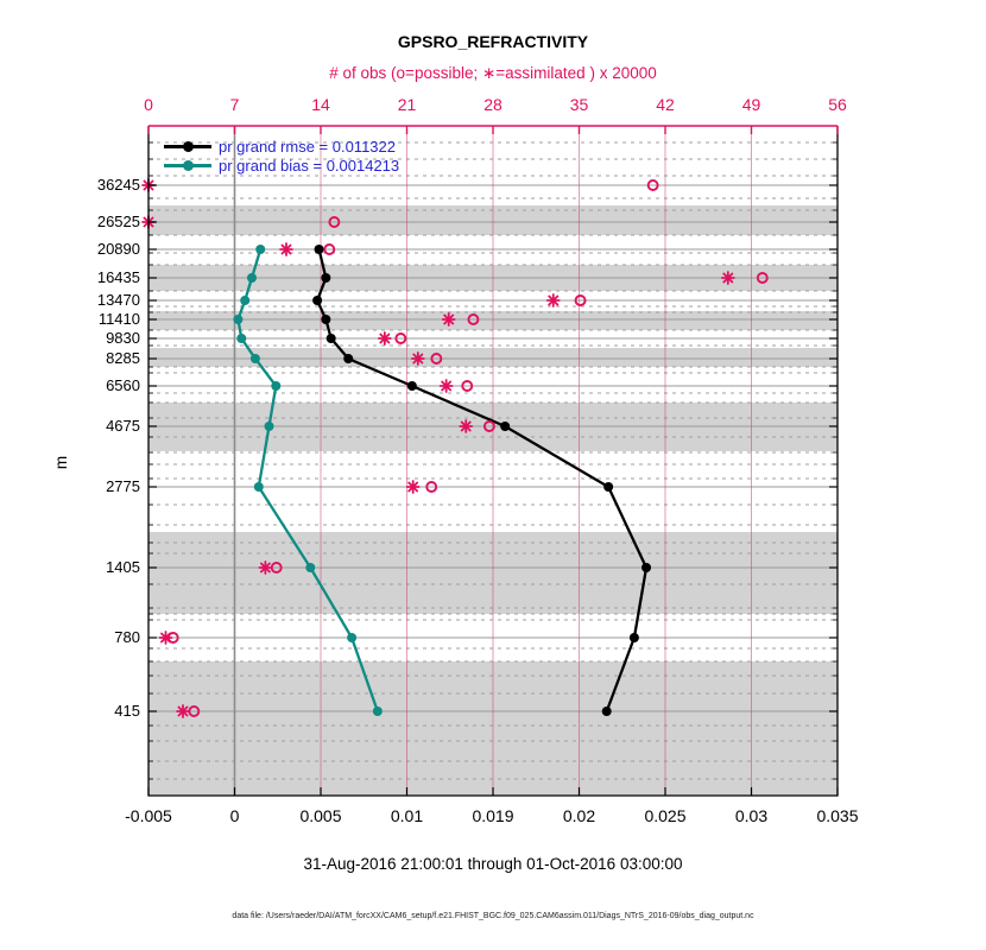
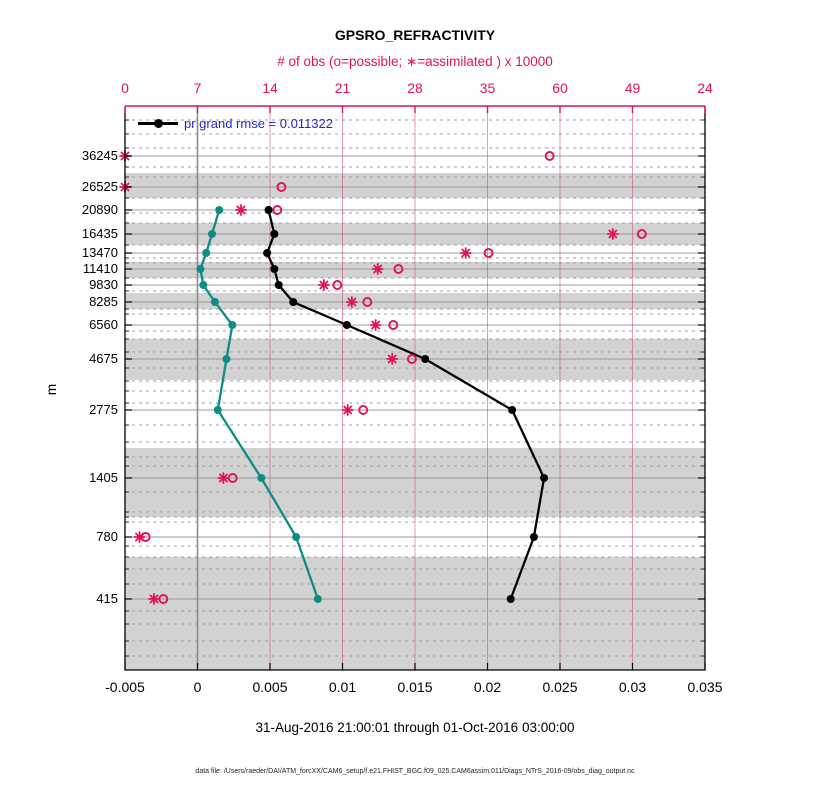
  GPSRO_REFRACTIVITY
- # of obs (o=possible; ∗=assimilated ) x 20000
+ # of obs (o=possible; ∗=assimilated ) x 10000
  pr grand rmse = 0.011322
- pr grand bias = 0.0014213
  0
  7
  14
  21
  28
  35
- 42
+ 60
  49
- 56
+ 24
  -0.005
  0
  0.005
  0.01
- 0.019
+ 0.015
  0.02
  0.025
  0.03
  0.035
  36245
  26525
  20890
  16435
  13470
  11410
  9830
  8285
  6560
  4675
  2775
  1405
  780
  415
  31-Aug-2016 21:00:01 through 01-Oct-2016 03:00:00
